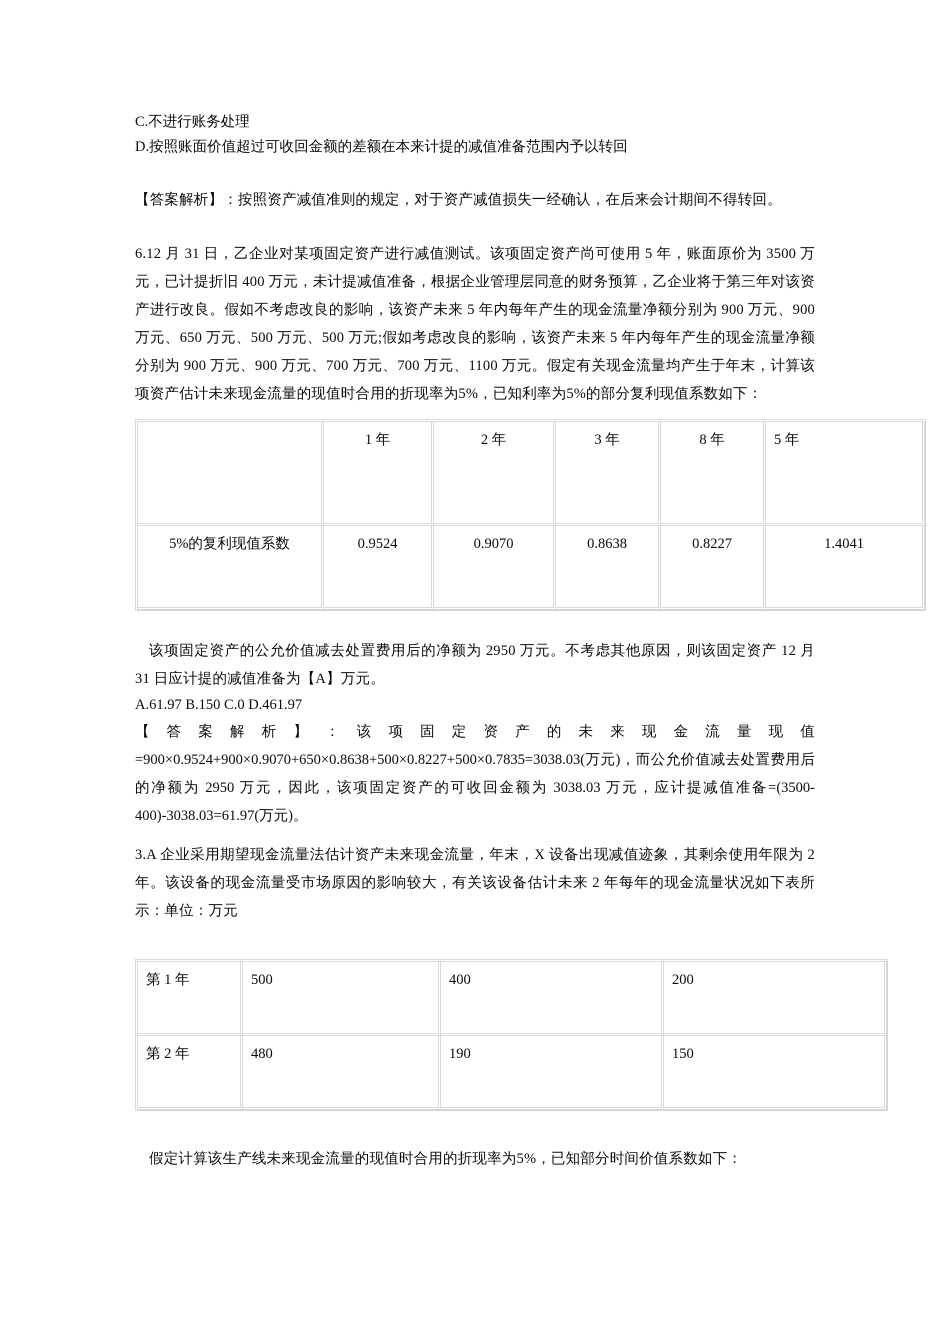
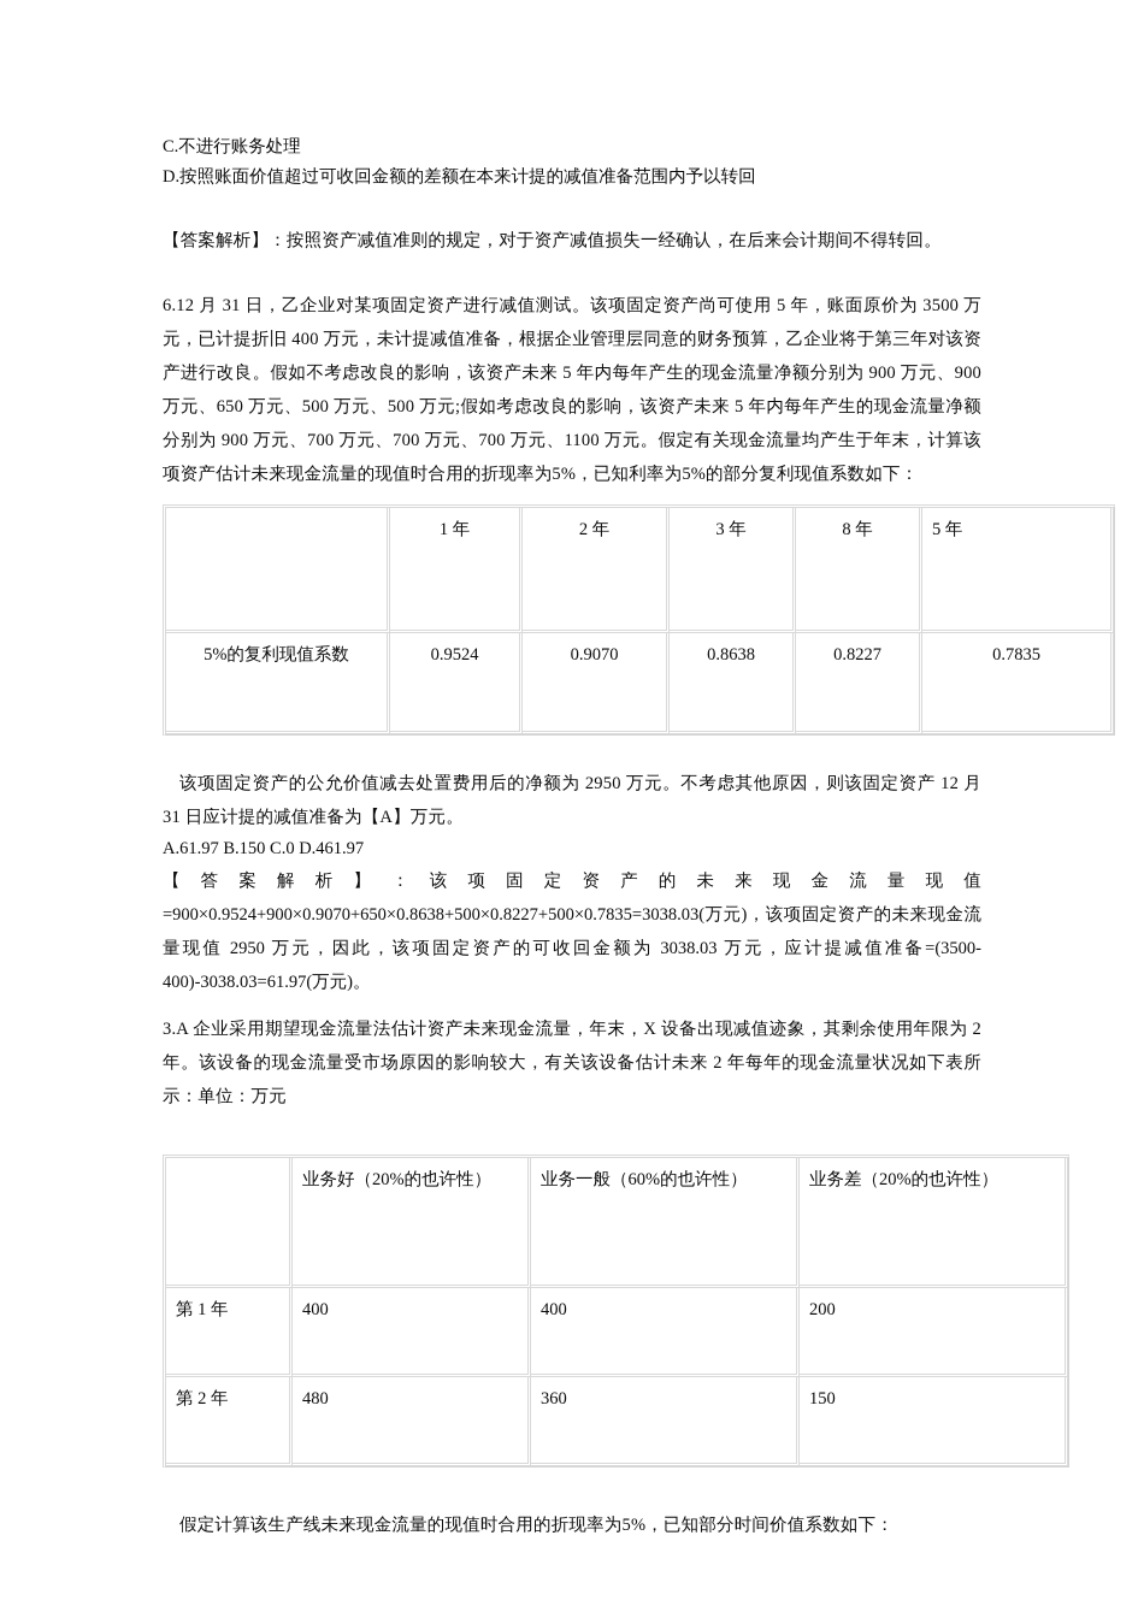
  C.不进行账务处理
  D.按照账面价值超过可收回金额的差额在本来计提的减值准备范围内予以转回
  【答案解析】：按照资产减值准则的规定，对于资产减值损失一经确认，在后来会计期间不得转回。
- 6.12 月 31 日，乙企业对某项固定资产进行减值测试。该项固定资产尚可使用 5 年，账面原价为 3500 万元，已计提折旧 400 万元，未计提减值准备，根据企业管理层同意的财务预算，乙企业将于第三年对该资产进行改良。假如不考虑改良的影响，该资产未来 5 年内每年产生的现金流量净额分别为 900 万元、900 万元、650 万元、500 万元、500 万元;假如考虑改良的影响，该资产未来 5 年内每年产生的现金流量净额分别为 900 万元、900 万元、700 万元、700 万元、1100 万元。假定有关现金流量均产生于年末，计算该项资产估计未来现金流量的现值时合用的折现率为5%，已知利率为5%的部分复利现值系数如下：
+ 6.12 月 31 日，乙企业对某项固定资产进行减值测试。该项固定资产尚可使用 5 年，账面原价为 3500 万元，已计提折旧 400 万元，未计提减值准备，根据企业管理层同意的财务预算，乙企业将于第三年对该资产进行改良。假如不考虑改良的影响，该资产未来 5 年内每年产生的现金流量净额分别为 900 万元、900 万元、650 万元、500 万元、500 万元;假如考虑改良的影响，该资产未来 5 年内每年产生的现金流量净额分别为 900 万元、700 万元、700 万元、700 万元、1100 万元。假定有关现金流量均产生于年末，计算该项资产估计未来现金流量的现值时合用的折现率为5%，已知利率为5%的部分复利现值系数如下：
  	1 年	2 年	3 年	8 年	5 年
- 5%的复利现值系数	0.9524	0.9070	0.8638	0.8227	1.4041
+ 5%的复利现值系数	0.9524	0.9070	0.8638	0.8227	0.7835
  该项固定资产的公允价值减去处置费用后的净额为 2950 万元。不考虑其他原因，则该固定资产 12 月 31 日应计提的减值准备为【A】万元。
  A.61.97 B.150 C.0 D.461.97
  【答案解析】：该项固定资产的未来现金流量现值
- =900×0.9524+900×0.9070+650×0.8638+500×0.8227+500×0.7835=3038.03(万元)，而公允价值减去处置费用后的净额为 2950 万元，因此，该项固定资产的可收回金额为 3038.03 万元，应计提减值准备=(3500-400)-3038.03=61.97(万元)。
+ =900×0.9524+900×0.9070+650×0.8638+500×0.8227+500×0.7835=3038.03(万元)，该项固定资产的未来现金流量现值 2950 万元，因此，该项固定资产的可收回金额为 3038.03 万元，应计提减值准备=(3500-400)-3038.03=61.97(万元)。
  3.A 企业采用期望现金流量法估计资产未来现金流量，年末，X 设备出现减值迹象，其剩余使用年限为 2 年。该设备的现金流量受市场原因的影响较大，有关该设备估计未来 2 年每年的现金流量状况如下表所示：单位：万元
+ 	业务好（20%的也许性）	业务一般（60%的也许性）	业务差（20%的也许性）
- 第 1 年	500	400	200
+ 第 1 年	400	400	200
- 第 2 年	480	190	150
+ 第 2 年	480	360	150
  假定计算该生产线未来现金流量的现值时合用的折现率为5%，已知部分时间价值系数如下：
